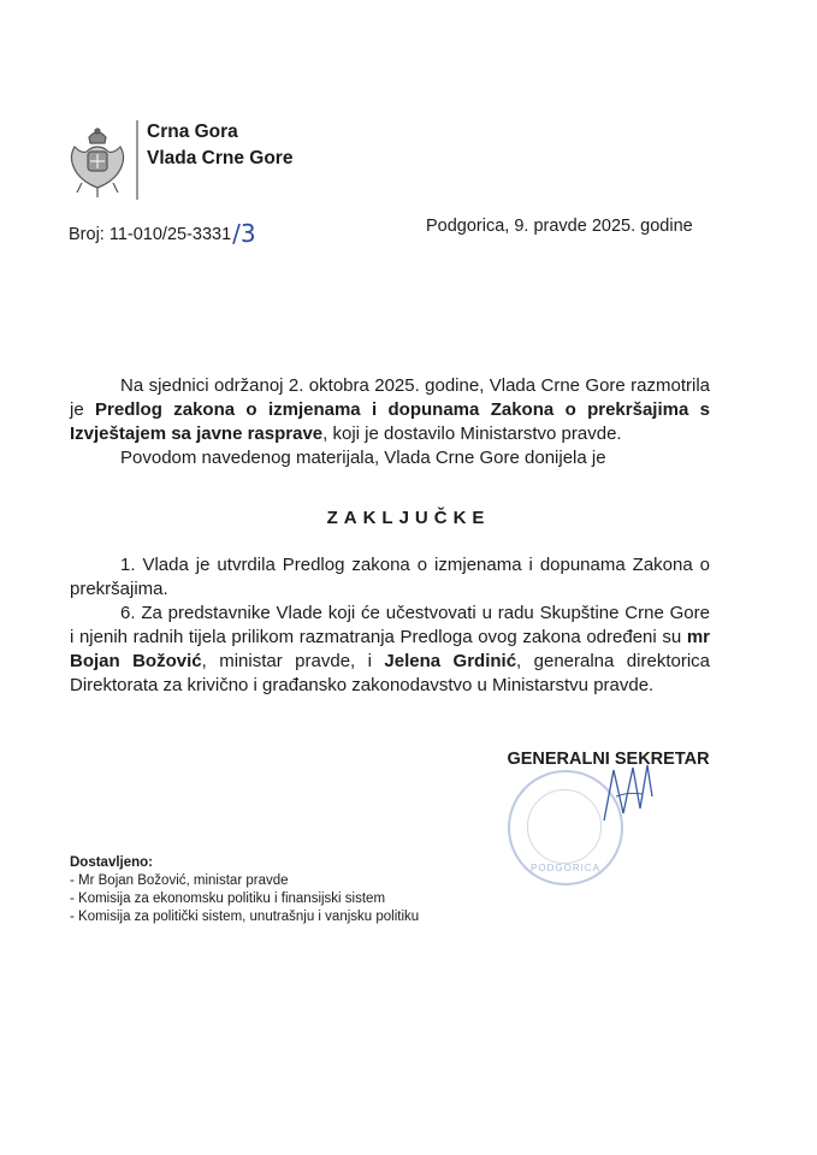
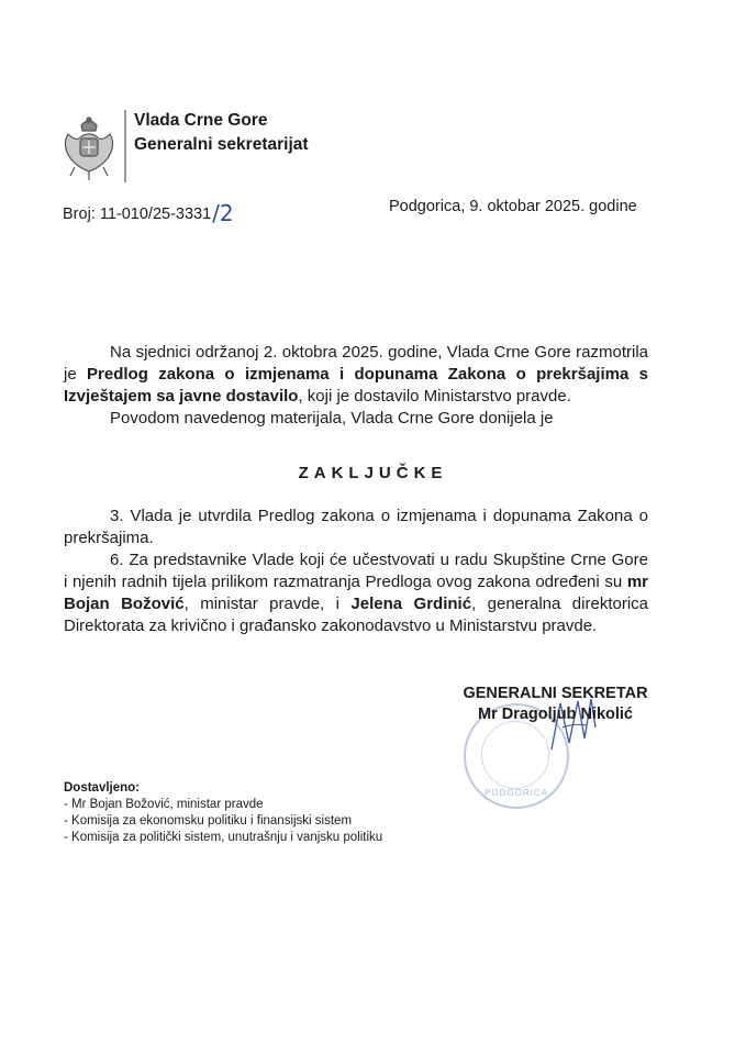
- Crna Gora
  Vlada Crne Gore
+ Generalni sekretarijat
- Broj: 11-010/25-3331/3
+ Broj: 11-010/25-3331/2
- Podgorica, 9. pravde 2025. godine
+ Podgorica, 9. oktobar 2025. godine
- Na sjednici održanoj 2. oktobra 2025. godine, Vlada Crne Gore razmotrila je Predlog zakona o izmjenama i dopunama Zakona o prekršajima s Izvještajem sa javne rasprave, koji je dostavilo Ministarstvo pravde.
+ Na sjednici održanoj 2. oktobra 2025. godine, Vlada Crne Gore razmotrila je Predlog zakona o izmjenama i dopunama Zakona o prekršajima s Izvještajem sa javne dostavilo, koji je dostavilo Ministarstvo pravde.
  Povodom navedenog materijala, Vlada Crne Gore donijela je
  ZAKLJUČKE
- 1. Vlada je utvrdila Predlog zakona o izmjenama i dopunama Zakona o prekršajima.
+ 3. Vlada je utvrdila Predlog zakona o izmjenama i dopunama Zakona o prekršajima.
  6. Za predstavnike Vlade koji će učestvovati u radu Skupštine Crne Gore i njenih radnih tijela prilikom razmatranja Predloga ovog zakona određeni su mr Bojan Božović, ministar pravde, i Jelena Grdinić, generalna direktorica Direktorata za krivično i građansko zakonodavstvo u Ministarstvu pravde.
  PODGORICA
  GENERALNI SEKRETAR
+ Mr Dragoljub Nikolić
  Dostavljeno:
  - Mr Bojan Božović, ministar pravde
  - Komisija za ekonomsku politiku i finansijski sistem
  - Komisija za politički sistem, unutrašnju i vanjsku politiku
